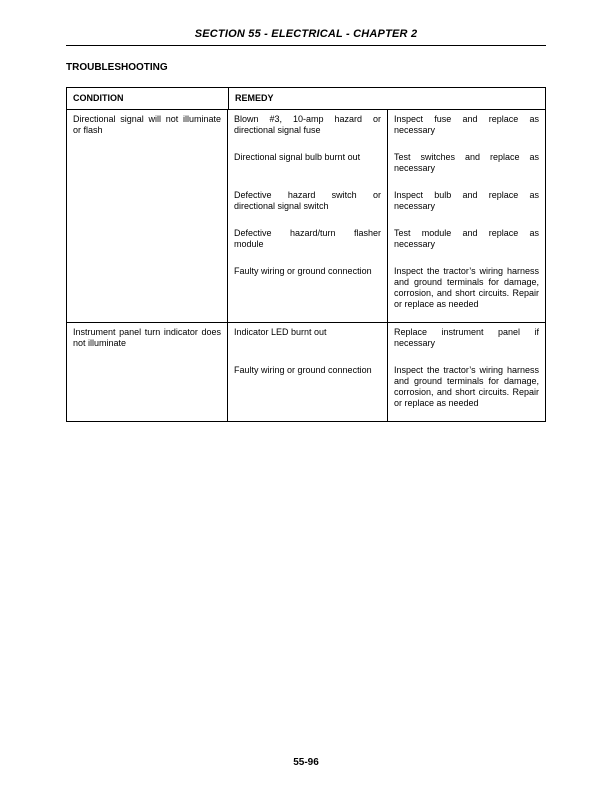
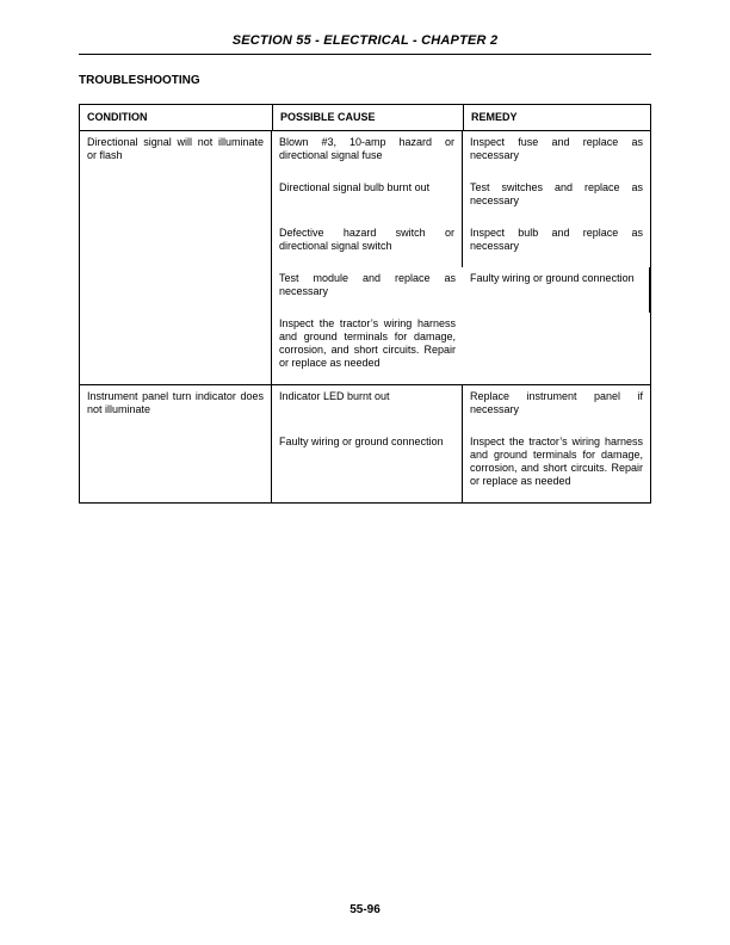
  SECTION 55 - ELECTRICAL - CHAPTER 2
  TROUBLESHOOTING
  CONDITION
+ POSSIBLE CAUSE
  REMEDY
  Directional signal will not illuminate or flash
  Blown #3, 10-amp hazard or directional signal fuse
  Inspect fuse and replace as necessary
  Directional signal bulb burnt out
  Test switches and replace as necessary
  Defective hazard switch or directional signal switch
  Inspect bulb and replace as necessary
- Defective hazard/turn flasher module
  Test module and replace as necessary
  Faulty wiring or ground connection
  Inspect the tractor’s wiring harness and ground terminals for damage, corrosion, and short circuits. Repair or replace as needed
  Instrument panel turn indicator does not illuminate
  Indicator LED burnt out
  Replace instrument panel if necessary
  Faulty wiring or ground connection
  Inspect the tractor’s wiring harness and ground terminals for damage, corrosion, and short circuits. Repair or replace as needed
  55-96
